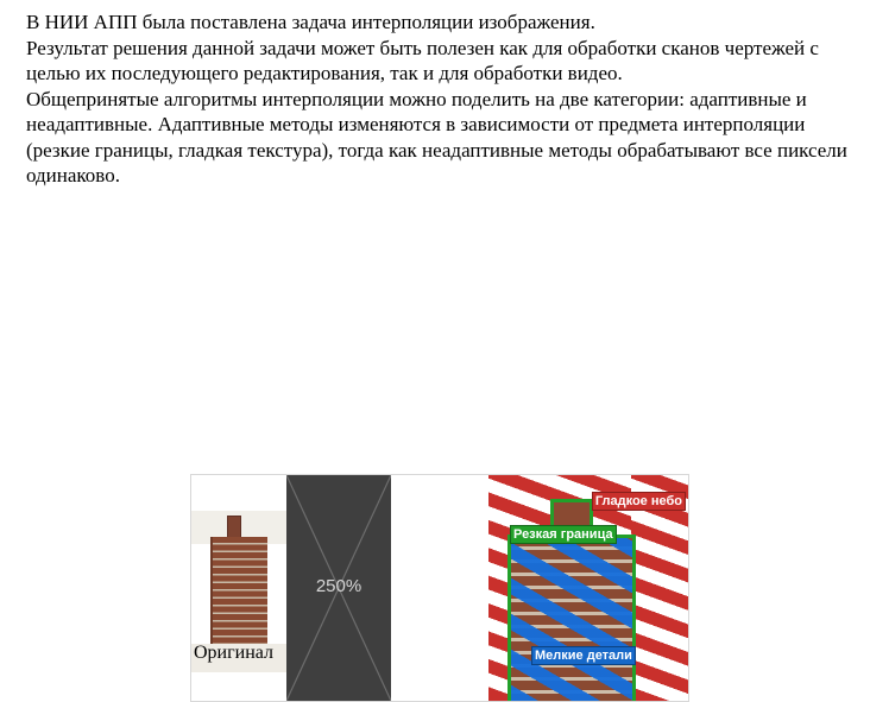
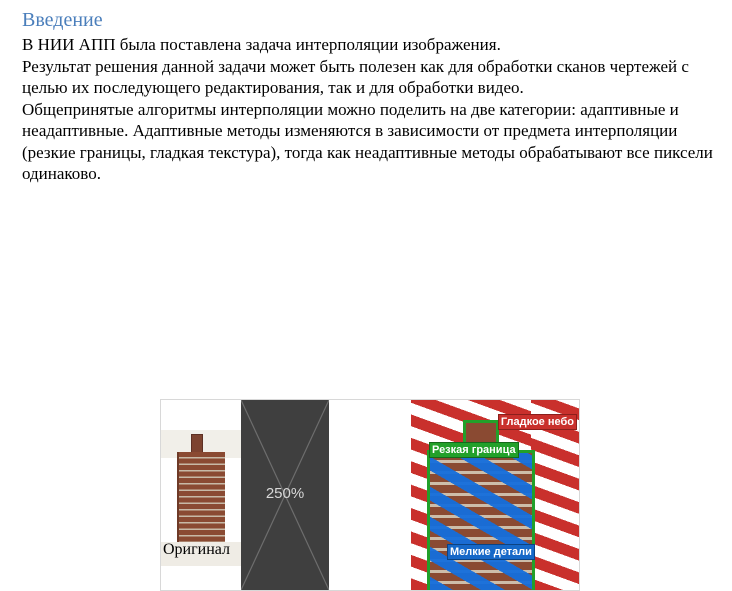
+ Введение
  В НИИ АПП была поставлена задача интерполяции изображения.
  Результат решения данной задачи может быть полезен как для обработки сканов чертежей с целью их последующего редактирования, так и для обработки видео.
  Общепринятые алгоритмы интерполяции можно поделить на две категории: адаптивные и неадаптивные. Адаптивные методы изменяются в зависимости от предмета интерполяции (резкие границы, гладкая текстура), тогда как неадаптивные методы обрабатывают все пиксели одинаково.
  Оригинал
  250%
  Гладкое небо
  Резкая граница
  Мелкие детали
